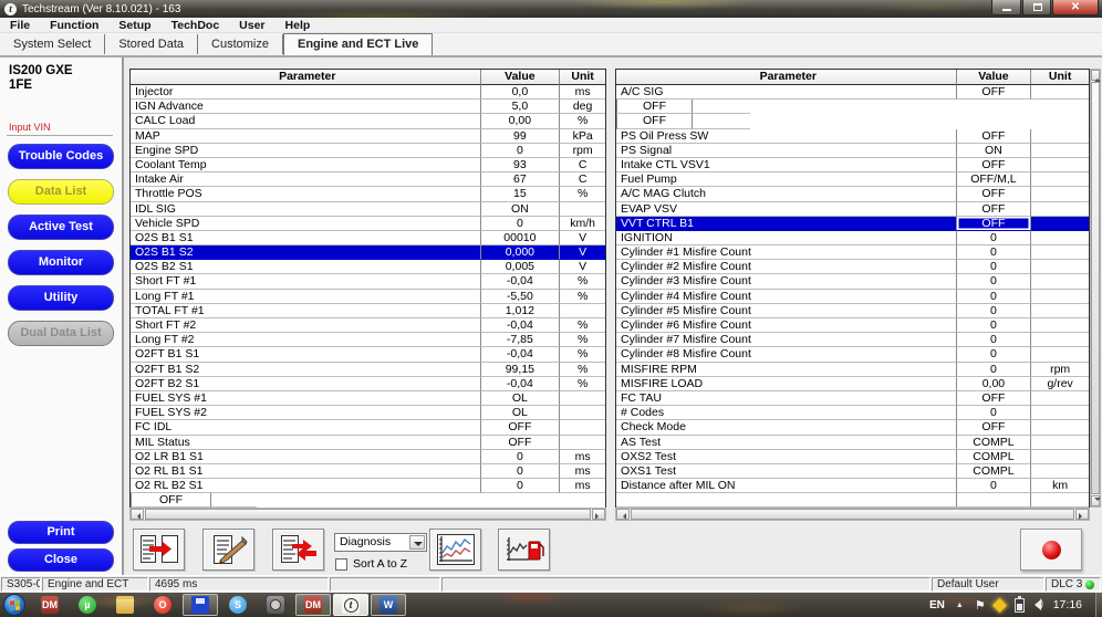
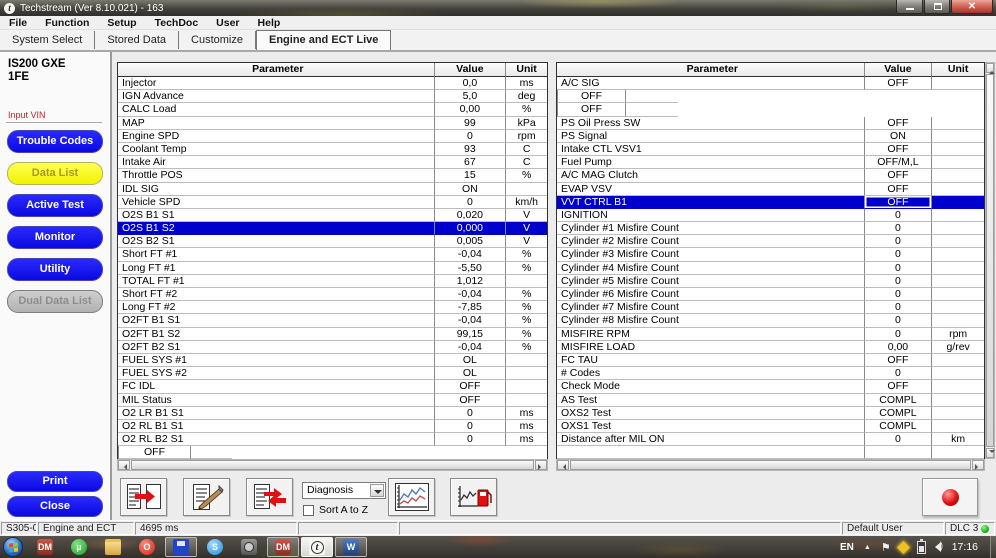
  t
  Techstream (Ver 8.10.021) - 163
  ✕
  File
  Function
  Setup
  TechDoc
  User
  Help
  System Select
  Stored Data
  Customize
  Engine and ECT Live
  IS200 GXE
  1FE
  Input VIN
  Trouble Codes
  Data List
  Active Test
  Monitor
  Utility
  Dual Data List
  Print
  Close
  Parameter
  Value
  Unit
  Injector
  0,0
  ms
  IGN Advance
  5,0
  deg
  CALC Load
  0,00
  %
  MAP
  99
  kPa
  Engine SPD
  0
  rpm
  Coolant Temp
  93
  C
  Intake Air
  67
  C
  Throttle POS
  15
  %
  IDL SIG
  ON
  Vehicle SPD
  0
  km/h
  O2S B1 S1
- 00010
+ 0,020
  V
  O2S B1 S2
  0,000
  V
  O2S B2 S1
  0,005
  V
  Short FT #1
  -0,04
  %
  Long FT #1
  -5,50
  %
  TOTAL FT #1
  1,012
  Short FT #2
  -0,04
  %
  Long FT #2
  -7,85
  %
  O2FT B1 S1
  -0,04
  %
  O2FT B1 S2
  99,15
  %
  O2FT B2 S1
  -0,04
  %
  FUEL SYS #1
  OL
  FUEL SYS #2
  OL
  FC IDL
  OFF
  MIL Status
  OFF
  O2 LR B1 S1
  0
  ms
  O2 RL B1 S1
  0
  ms
  O2 RL B2 S1
  0
  ms
  OFF
  Parameter
  Value
  Unit
  A/C SIG
  OFF
  OFF
  OFF
  PS Oil Press SW
  OFF
  PS Signal
  ON
  Intake CTL VSV1
  OFF
  Fuel Pump
  OFF/M,L
  A/C MAG Clutch
  OFF
  EVAP VSV
  OFF
  VVT CTRL B1
  OFF
  IGNITION
  0
  Cylinder #1 Misfire Count
  0
  Cylinder #2 Misfire Count
  0
  Cylinder #3 Misfire Count
  0
  Cylinder #4 Misfire Count
  0
  Cylinder #5 Misfire Count
  0
  Cylinder #6 Misfire Count
  0
  Cylinder #7 Misfire Count
  0
  Cylinder #8 Misfire Count
  0
  MISFIRE RPM
  0
  rpm
  MISFIRE LOAD
  0,00
  g/rev
  FC TAU
  OFF
  # Codes
  0
  Check Mode
  OFF
  AS Test
  COMPL
  OXS2 Test
  COMPL
  OXS1 Test
  COMPL
  Distance after MIL ON
  0
  km
  Diagnosis
  Sort A to Z
  S305-0
  Engine and ECT
  4695 ms
  Default User
  DLC 3
  DM
  µ
  O
  S
  DM
  t
  W
  EN
  ⚑
  17:16
